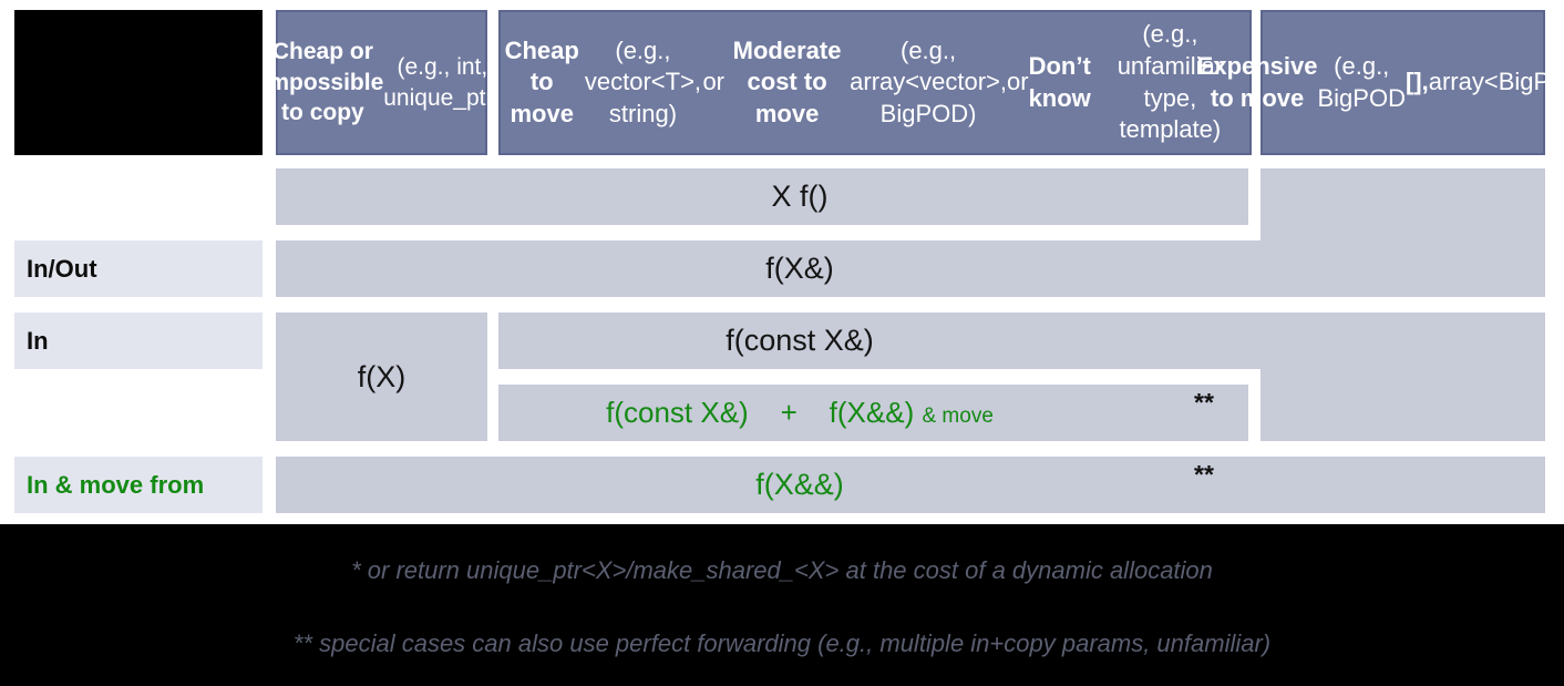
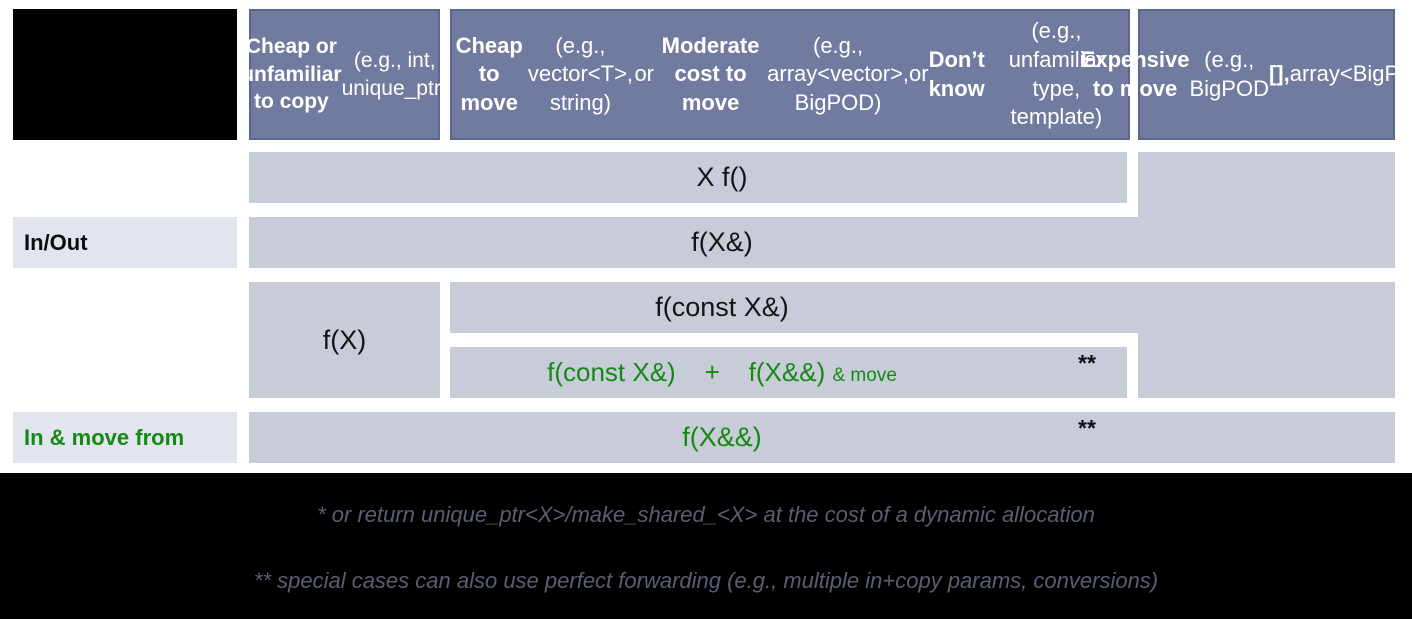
- Cheap or impossible to copy
+ Cheap or unfamiliar to copy
  (e.g., int, unique_ptr)
  Cheap to move
  (e.g., vector<T>, string)
  or
  Moderate cost to move
  (e.g., array<vector>, BigPOD)
  or
  Don’t know
  (e.g., unfamiliar type, template)
  Expensive to move
  (e.g., BigPOD
  [],
  array<BigPO
  In/Out
- In
  In & move from
  f(X)
  X f()
  f(X&)
  f(const X&)
  f(const X&) + f(X&&) & move
  f(X&&)
  **
  **
  * or return unique_ptr<X>/make_shared_<X> at the cost of a dynamic allocation
- ** special cases can also use perfect forwarding (e.g., multiple in+copy params, unfamiliar)
+ ** special cases can also use perfect forwarding (e.g., multiple in+copy params, conversions)
